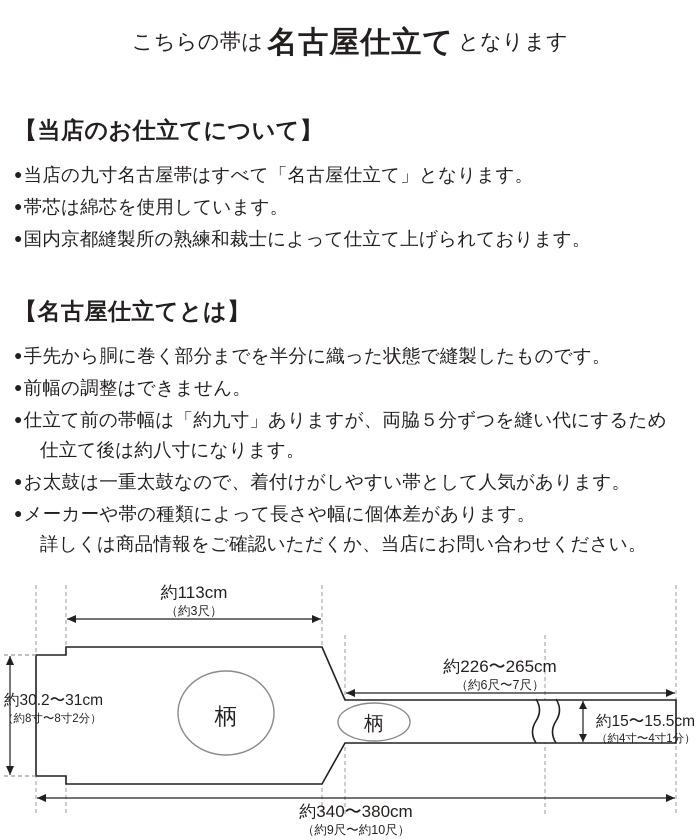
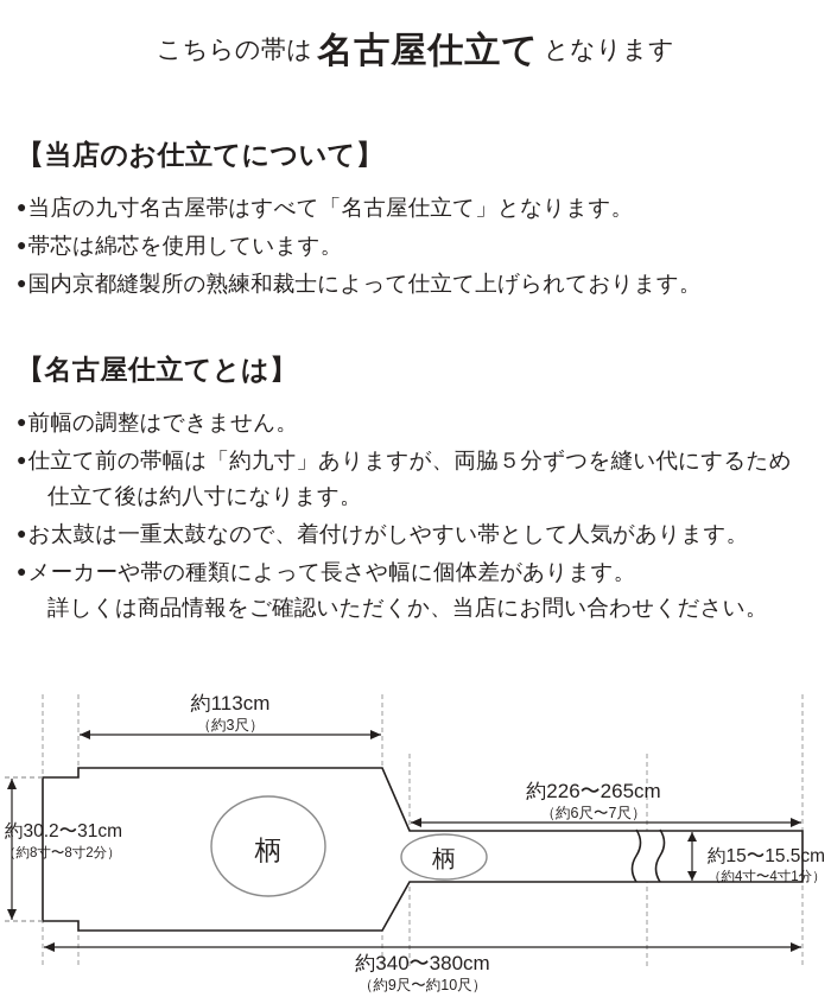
  こちらの帯は 名古屋仕立て となります
  【当店のお仕立てについて】
  ●当店の九寸名古屋帯はすべて「名古屋仕立て」となります。
  ●帯芯は綿芯を使用しています。
  ●国内京都縫製所の熟練和裁士によって仕立て上げられております。
  【名古屋仕立てとは】
- ●手先から胴に巻く部分までを半分に織った状態で縫製したものです。
  ●前幅の調整はできません。
  ●仕立て前の帯幅は「約九寸」ありますが、両脇５分ずつを縫い代にするため
  仕立て後は約八寸になります。
  ●お太鼓は一重太鼓なので、着付けがしやすい帯として人気があります。
  ●メーカーや帯の種類によって長さや幅に個体差があります。
  詳しくは商品情報をご確認いただくか、当店にお問い合わせください。
  約113cm
  （約3尺）
  約226〜265cm
  （約6尺〜7尺）
  柄
  柄
  約30.2〜31cm
  （約8寸〜8寸2分）
  約15〜15.5cm
  （約4寸〜4寸1分）
  約340〜380cm
  （約9尺〜約10尺）
